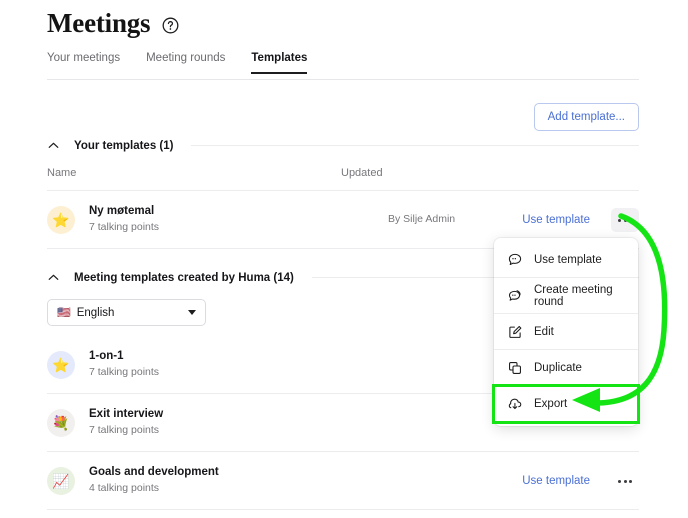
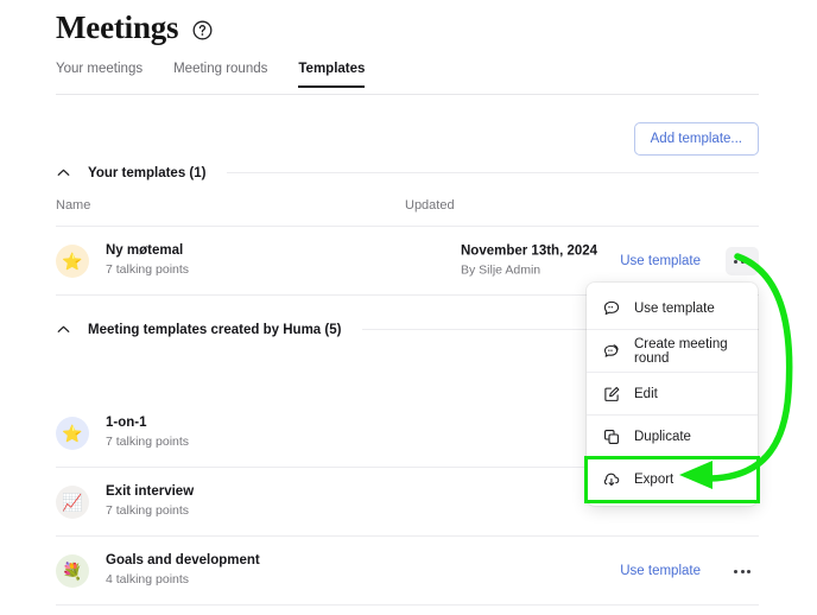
  Meetings
  Your meetings
  Meeting rounds
  Templates
  Add template...
  Your templates (1)
  Name
  Updated
  ⭐
  Ny møtemal
  7 talking points
+ November 13th, 2024
  By Silje Admin
  Use template
- Meeting templates created by Huma (14)
+ Meeting templates created by Huma (5)
- 🇺🇸
- English
  ⭐
  1-on-1
  7 talking points
- 💐
+ 📈
  Exit interview
  7 talking points
- 📈
+ 💐
  Goals and development
  4 talking points
  Use template
  Use template
  Create meeting round
  Edit
  Duplicate
  Export
